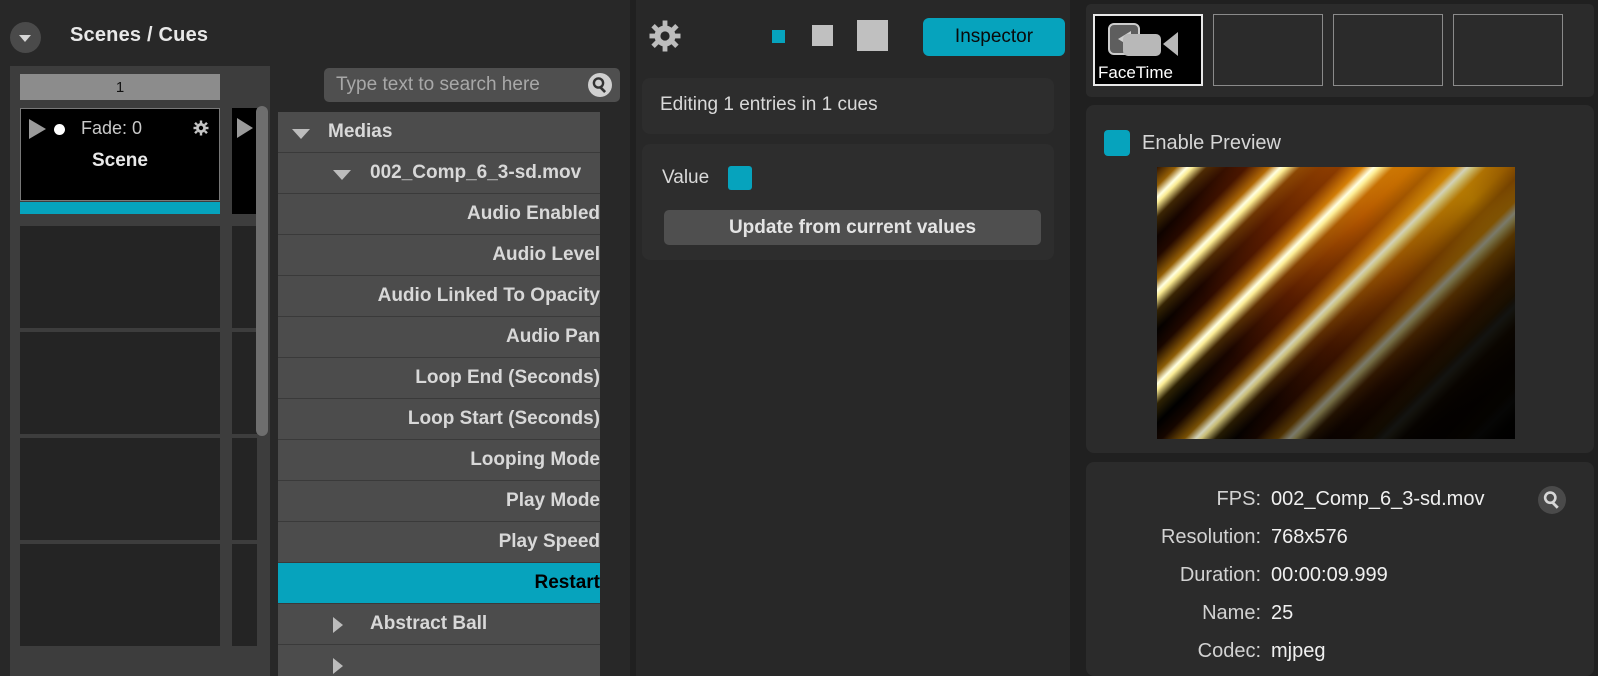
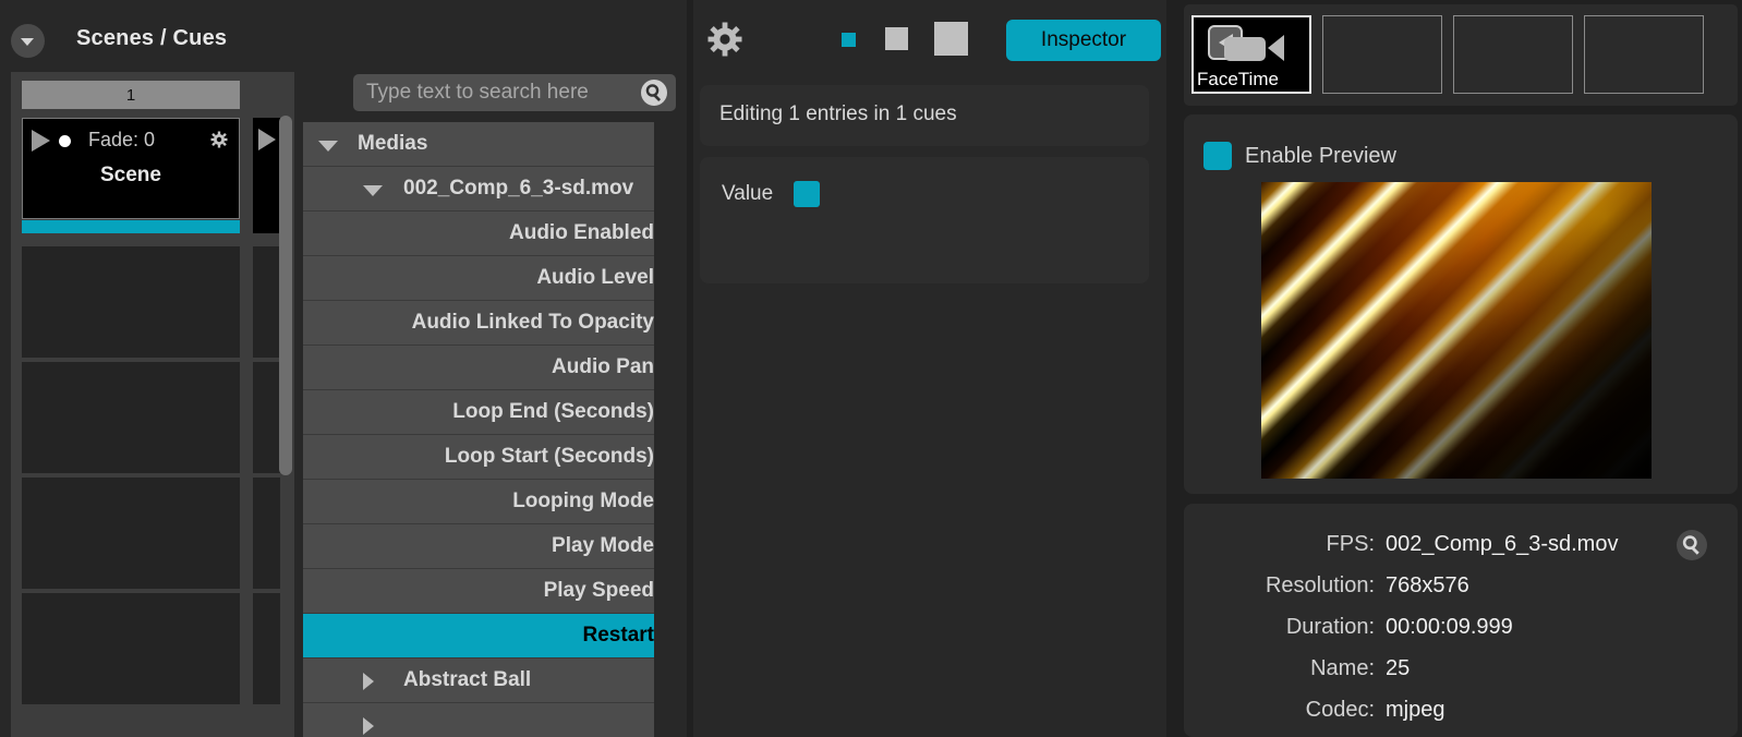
  Scenes / Cues
  Inspector
  1
  Fade: 0
  Scene
  Type text to search here
  Medias
  002_Comp_6_3-sd.mov
  Audio Enabled
  Audio Level
  Audio Linked To Opacity
  Audio Pan
  Loop End (Seconds)
  Loop Start (Seconds)
  Looping Mode
  Play Mode
  Play Speed
  Restart
  Abstract Ball
  Editing 1 entries in 1 cues
  Value
- Update from current values
  FaceTime
  Enable Preview
  FPS:
  002_Comp_6_3-sd.mov
  Resolution:
  768x576
  Duration:
  00:00:09.999
  Name:
  25
  Codec:
  mjpeg
